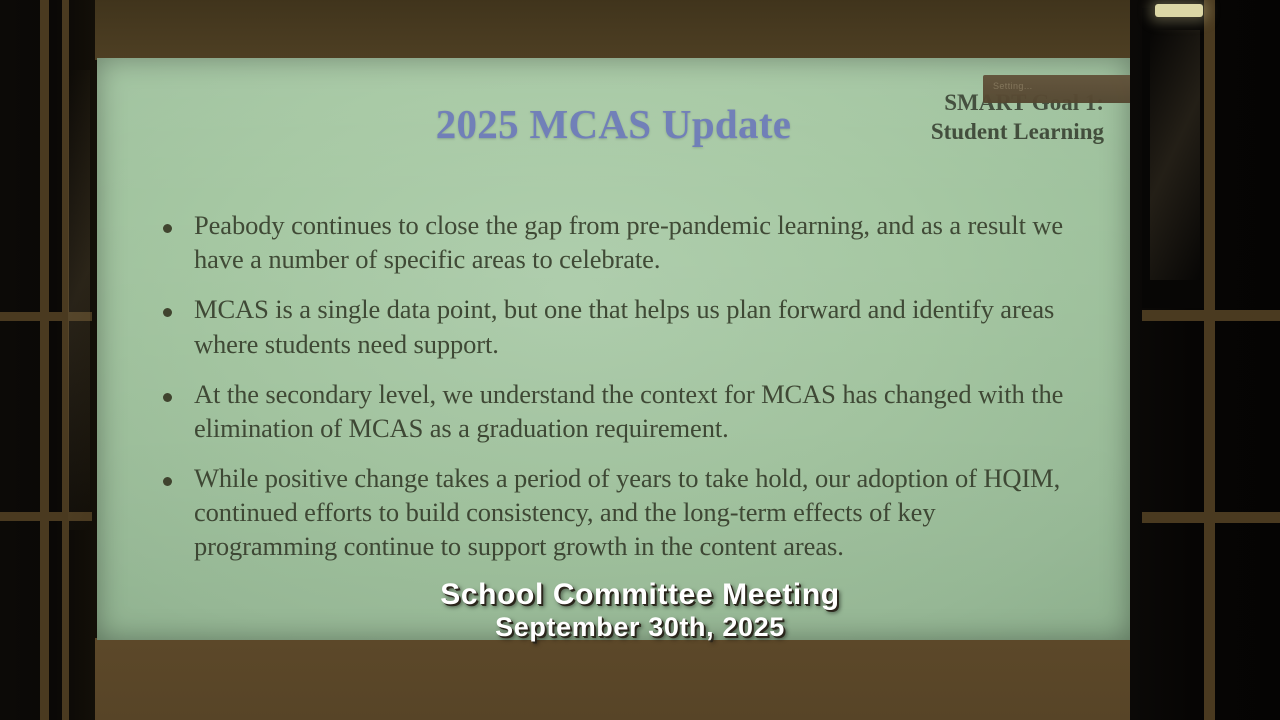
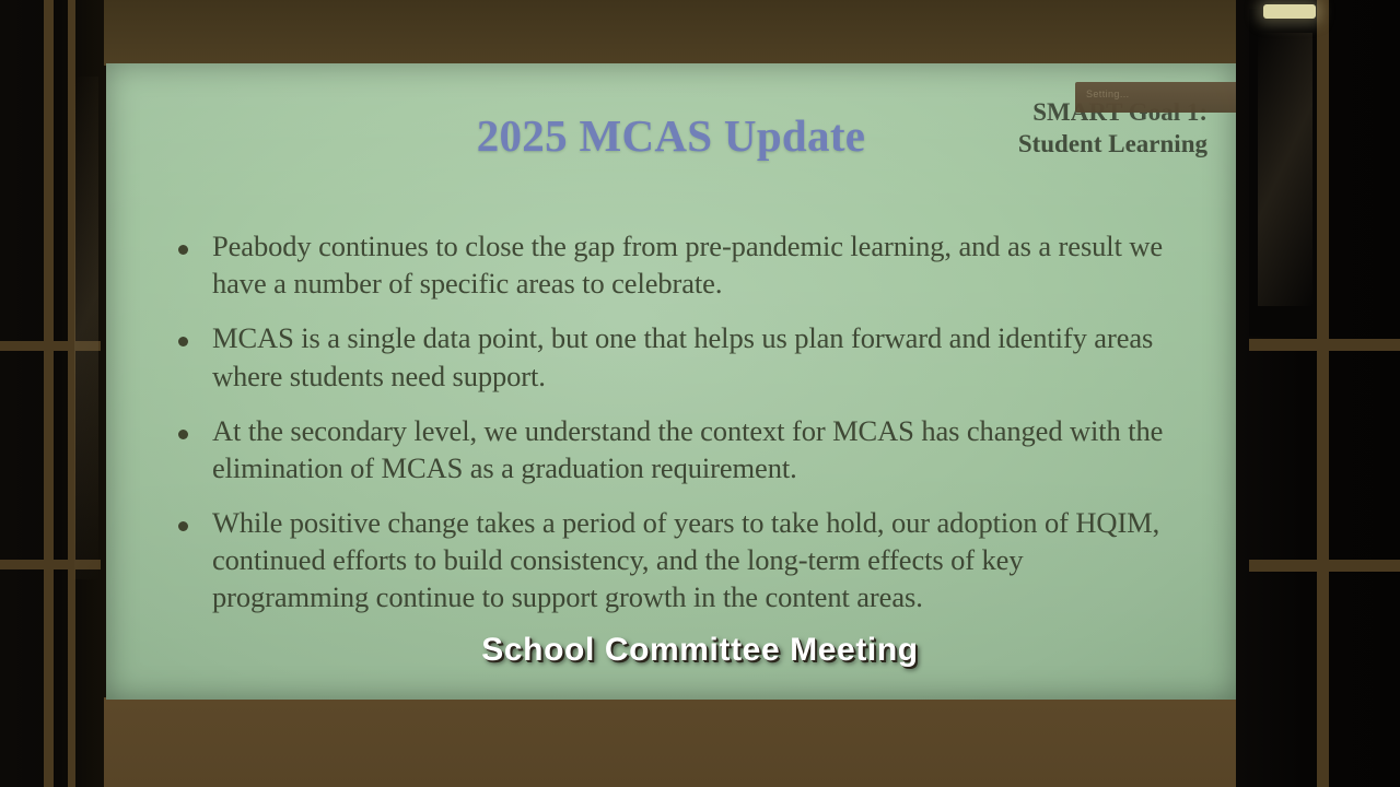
  School Committee Meeting
- September 30th, 2025
